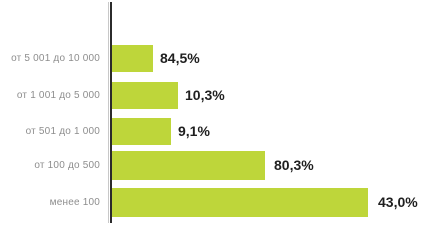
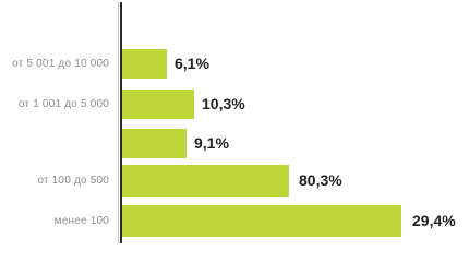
  от 5 001 до 10 000
- 84,5%
+ 6,1%
  от 1 001 до 5 000
  10,3%
- от 501 до 1 000
  9,1%
  от 100 до 500
  80,3%
  менее 100
- 43,0%
+ 29,4%
